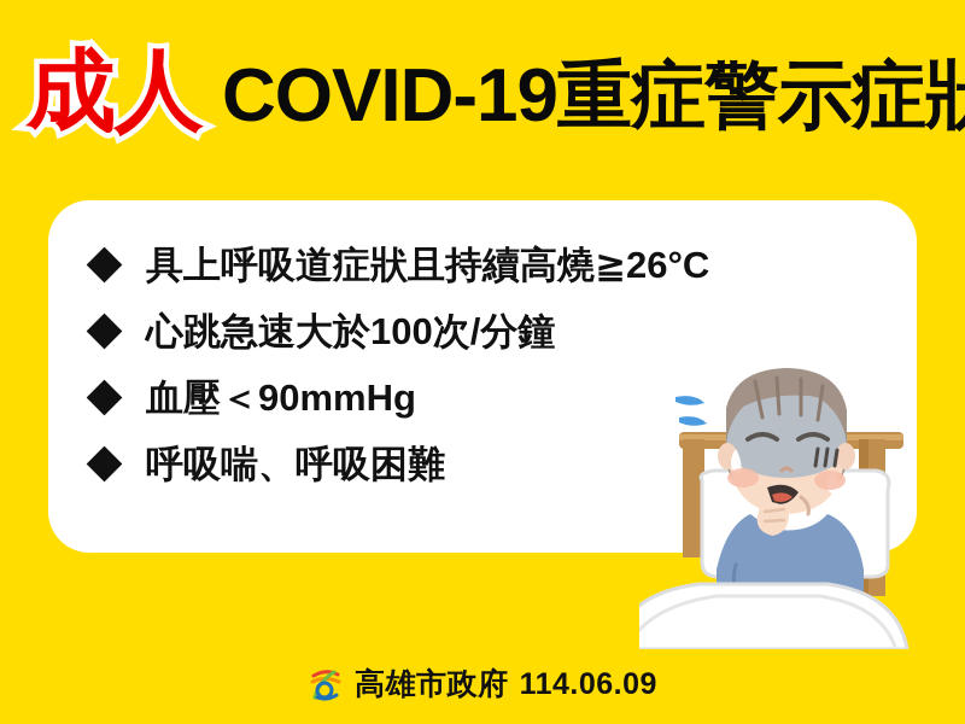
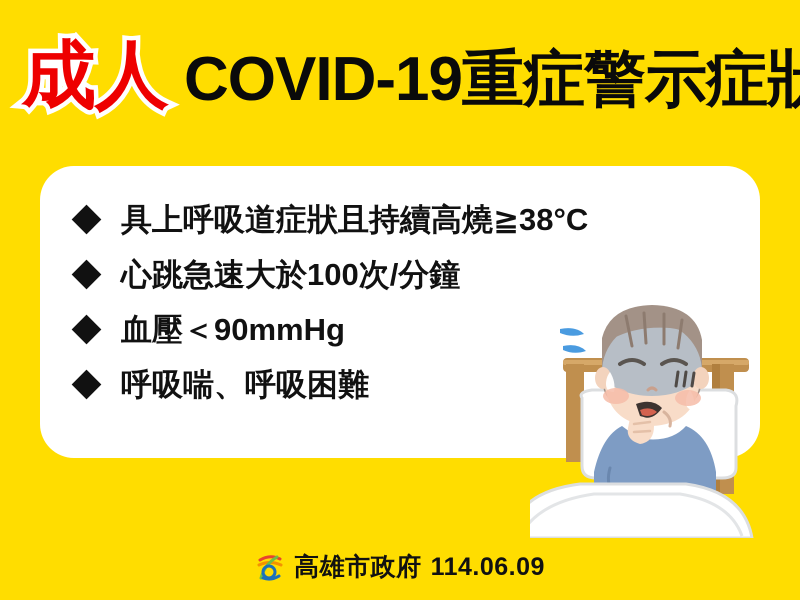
  成人
  COVID-19重症警示症狀
- 具上呼吸道症狀且持續高燒≧26°C
+ 具上呼吸道症狀且持續高燒≧38°C
  心跳急速大於100次/分鐘
  血壓＜90mmHg
  呼吸喘、呼吸困難
  高雄市政府
  114.06.09
